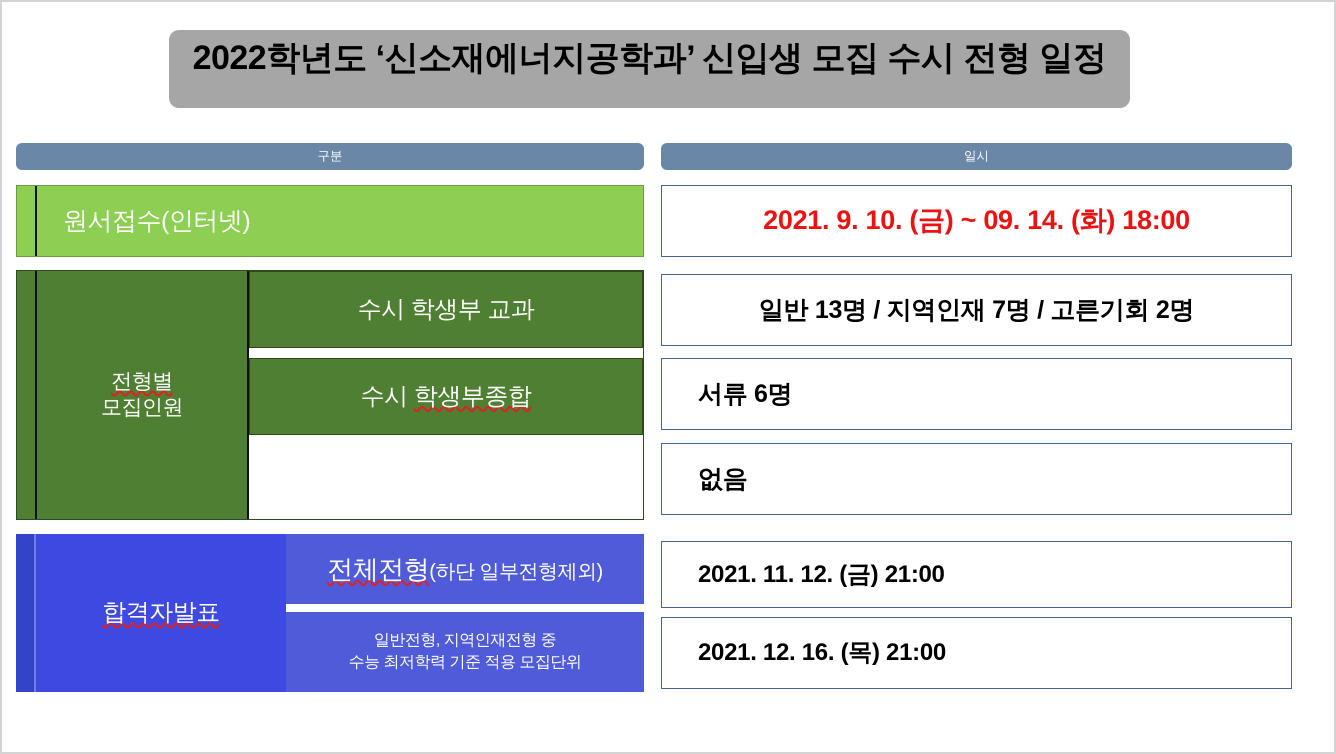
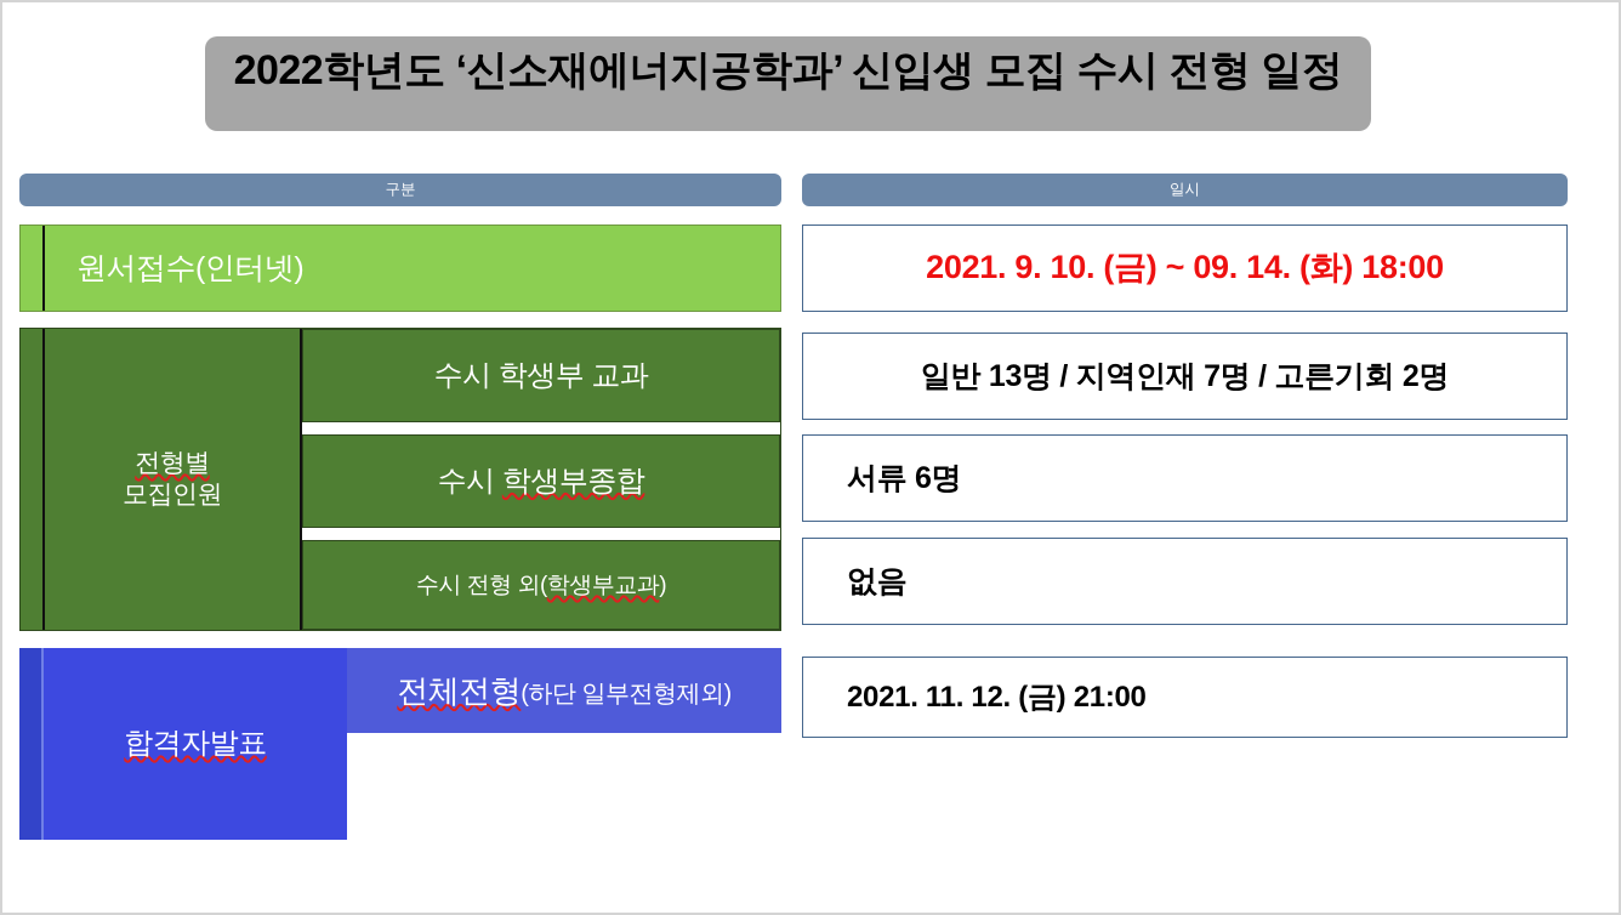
  2022학년도 ‘신소재에너지공학과’ 신입생 모집 수시 전형 일정
  구분
  일시
  원서접수(인터넷)
  2021. 9. 10. (금) ~ 09. 14. (화) 18:00
  전형별
  모집인원
  수시 학생부 교과
  수시 학생부종합
+ 수시 전형 외(학생부교과)
  일반 13명 / 지역인재 7명 / 고른기회 2명
  서류 6명
  없음
  합격자발표
  전체전형(하단 일부전형제외)
- 일반전형, 지역인재전형 중
- 수능 최저학력 기준 적용 모집단위
  2021. 11. 12. (금) 21:00
- 2021. 12. 16. (목) 21:00
